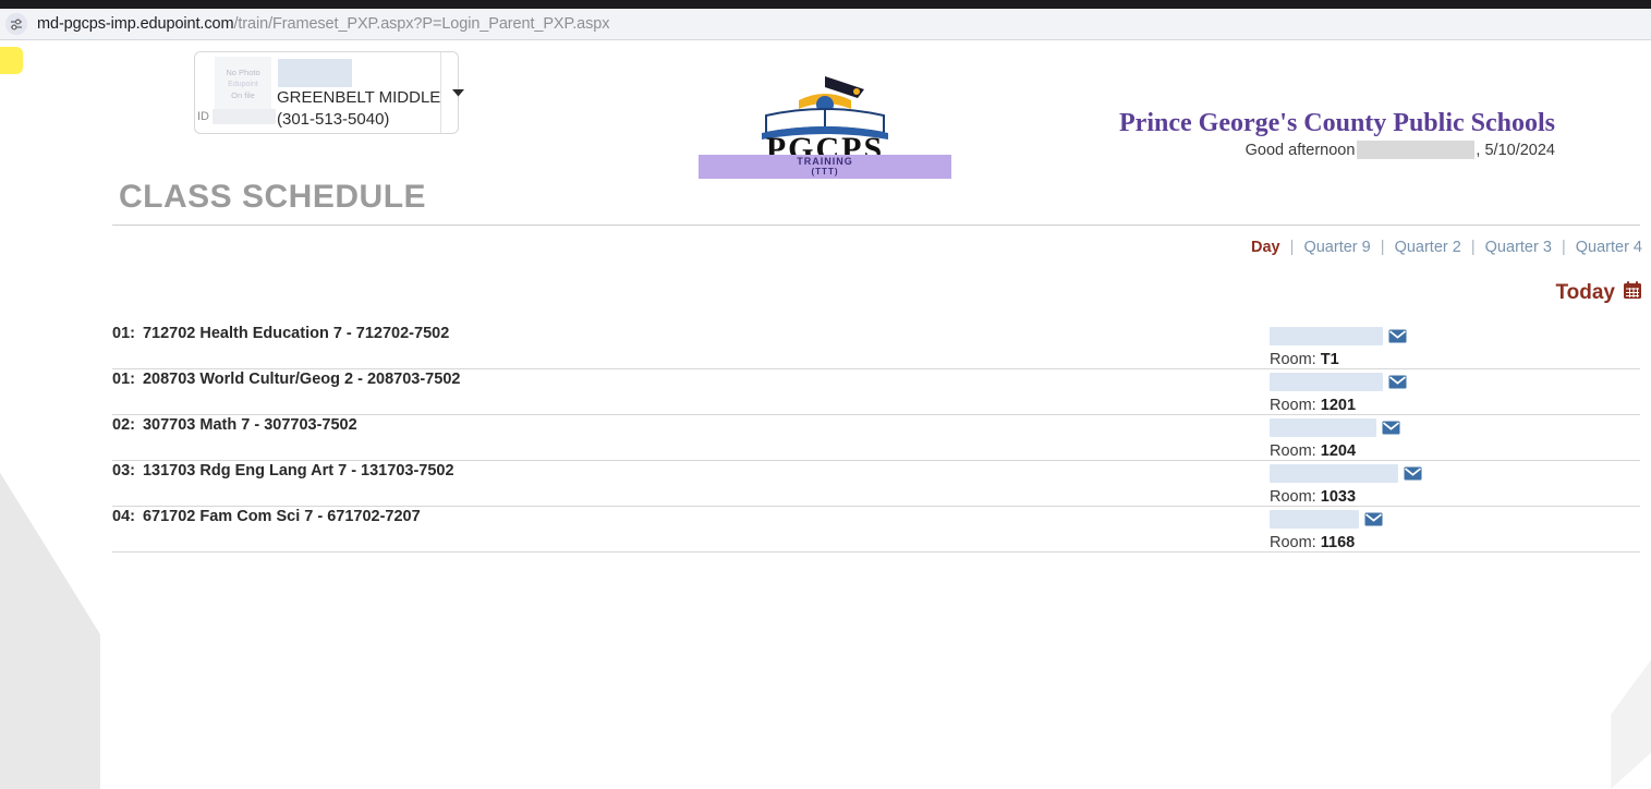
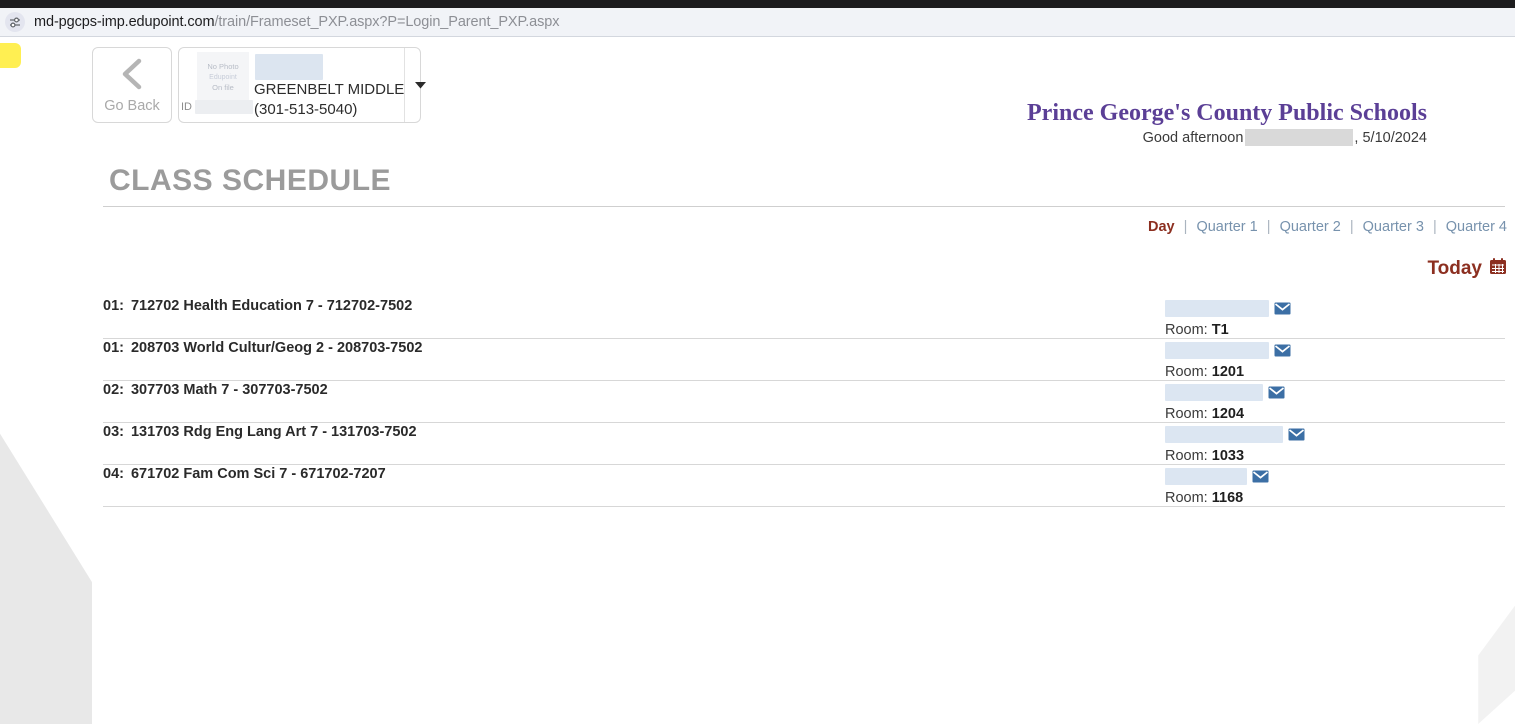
  md-pgcps-imp.edupoint.com/train/Frameset_PXP.aspx?P=Login_Parent_PXP.aspx
+ Go Back
  No Photo
  On file
  ID
  GREENBELT MIDDLE
  (301-513-5040)
- PGCPS
- TRAINING
- (TTT)
  Prince George's County Public Schools
  Good afternoon
  , 5/10/2024
  CLASS SCHEDULE
- Day | Quarter 9 | Quarter 2 | Quarter 3 | Quarter 4
+ Day | Quarter 1 | Quarter 2 | Quarter 3 | Quarter 4
  Today
  01: 712702 Health Education 7 - 712702-7502	Room: T1
  01: 208703 World Cultur/Geog 2 - 208703-7502	Room: 1201
  02: 307703 Math 7 - 307703-7502	Room: 1204
  03: 131703 Rdg Eng Lang Art 7 - 131703-7502	Room: 1033
  04: 671702 Fam Com Sci 7 - 671702-7207	Room: 1168
